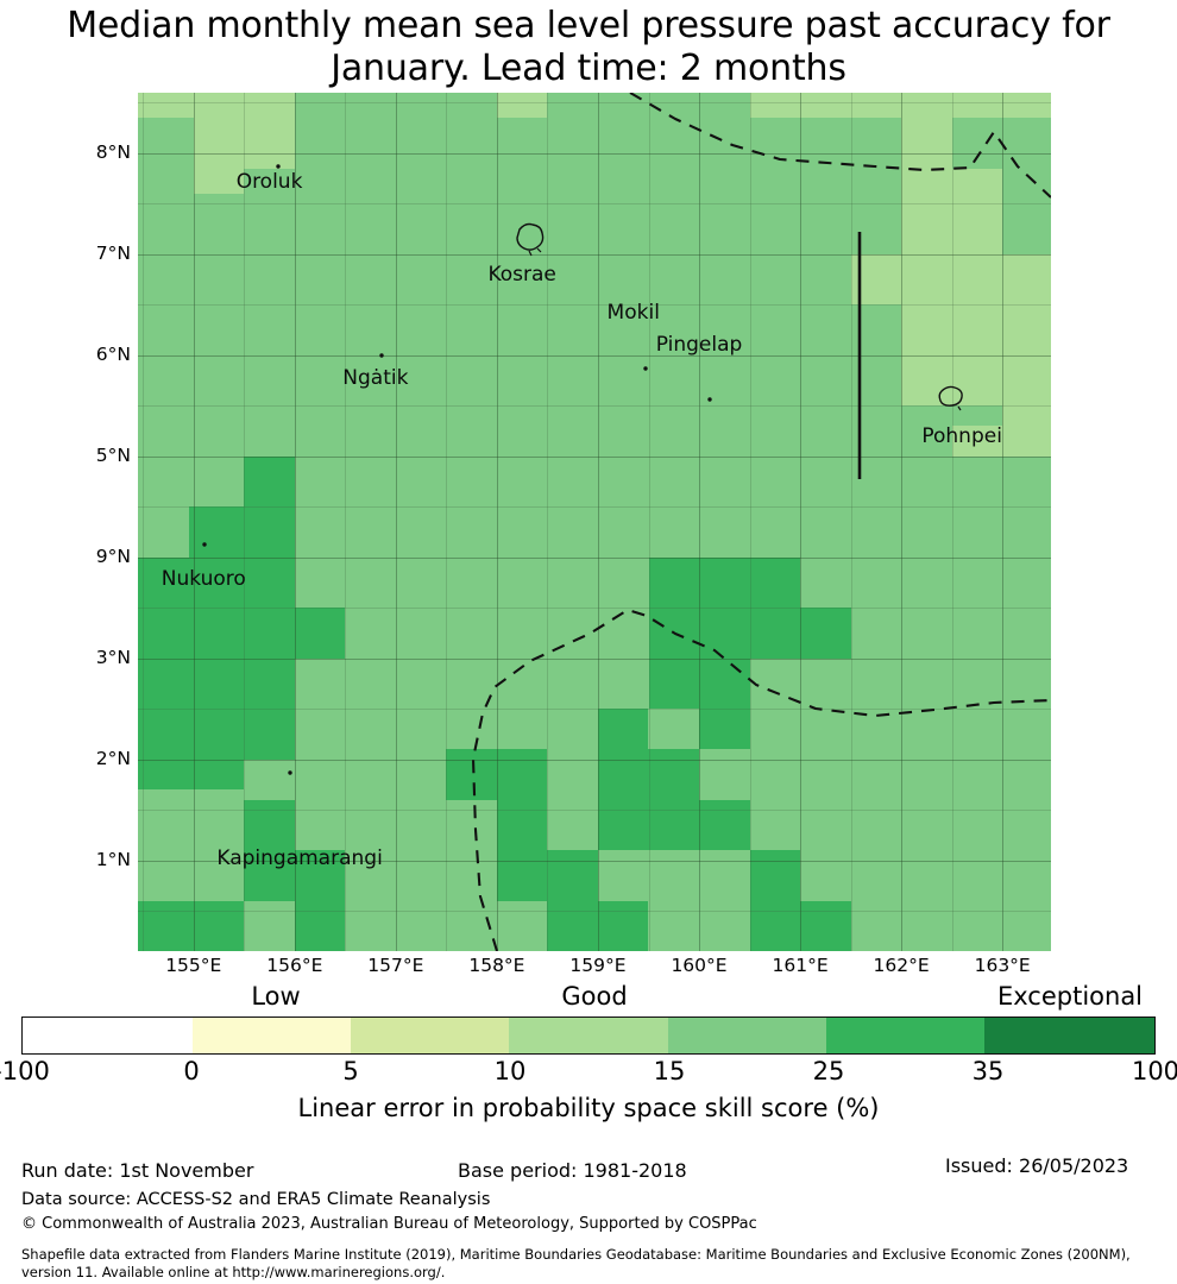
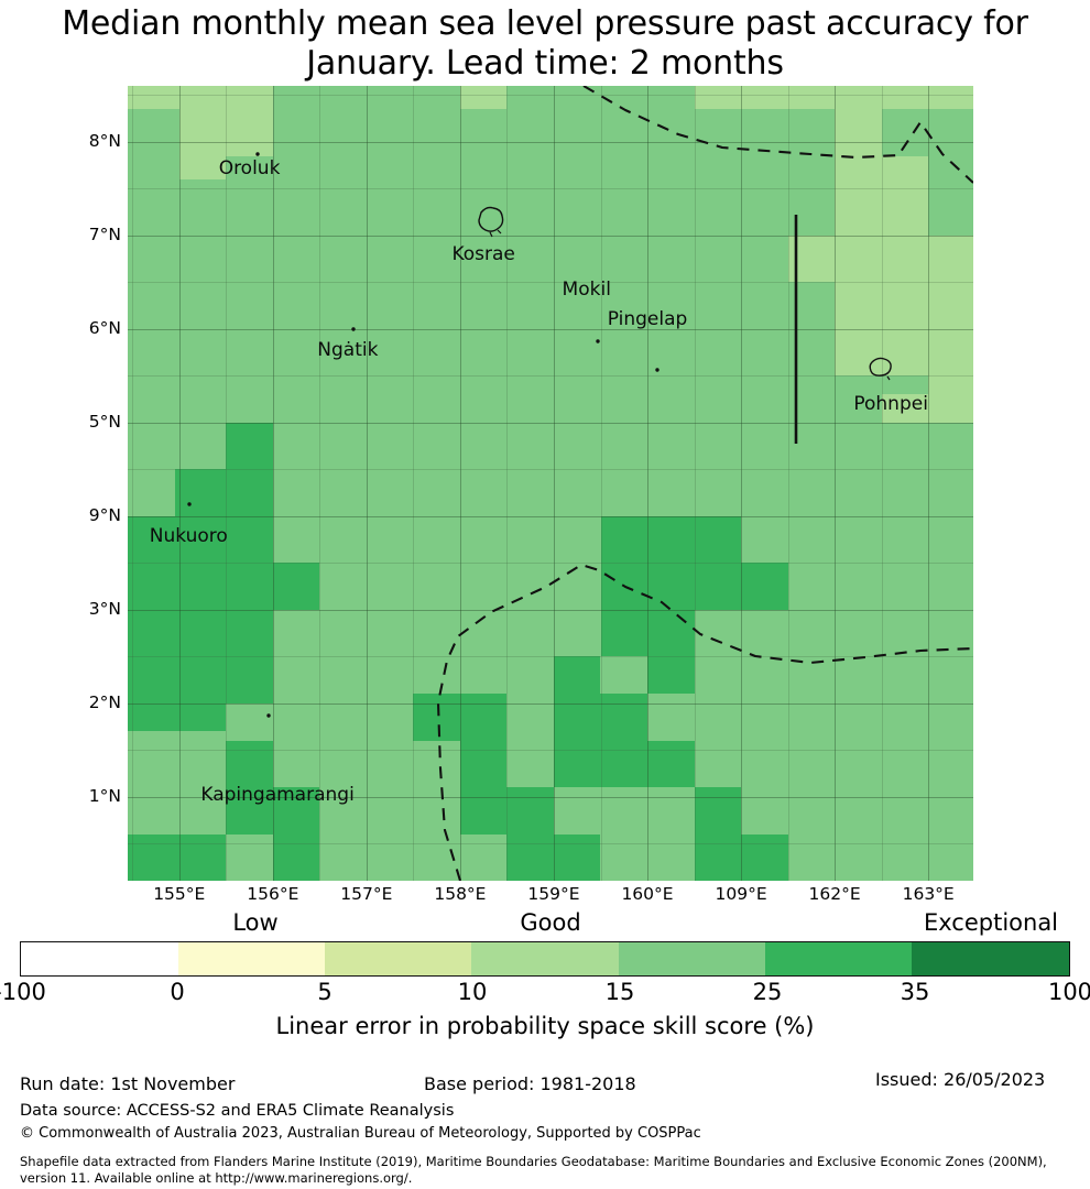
  Median monthly mean sea level pressure past accuracy for January. Lead time: 2 months
  Oroluk
  Kosrae
  Mokil
  Pingelap
  Ngȧtik
  Pohnpei
  Nukuoro
  Kapingamarangi
  1°N
  2°N
  3°N
  9°N
  5°N
  6°N
  7°N
  8°N
  155°E
  156°E
  157°E
  158°E
  159°E
  160°E
- 161°E
+ 109°E
  162°E
  163°E
  Low
  Good
  Exceptional
  100
  0
  5
  10
  15
  25
  35
  100
  Linear error in probability space skill score (%)
  Run date: 1st November
  Base period: 1981-2018
  Issued: 26/05/2023
  Data source: ACCESS-S2 and ERA5 Climate Reanalysis
  © Commonwealth of Australia 2023, Australian Bureau of Meteorology, Supported by COSPPac
  Shapefile data extracted from Flanders Marine Institute (2019), Maritime Boundaries Geodatabase: Maritime Boundaries and Exclusive Economic Zones (200NM), version 11. Available online at http://www.marineregions.org/.
